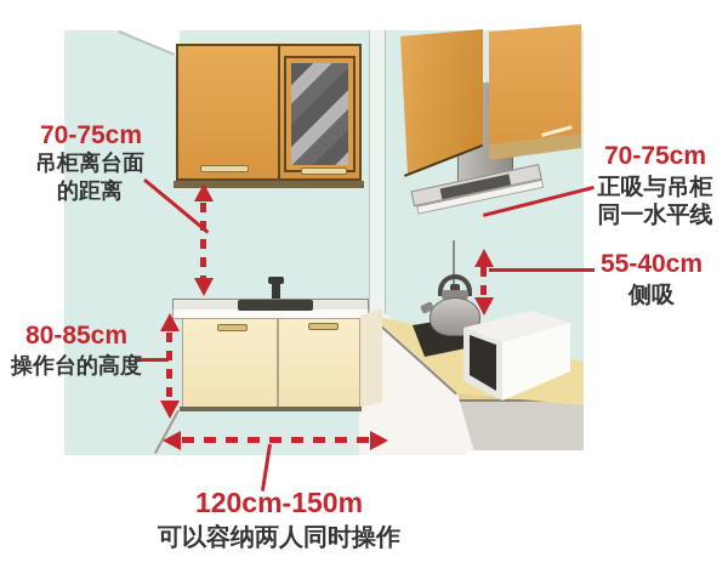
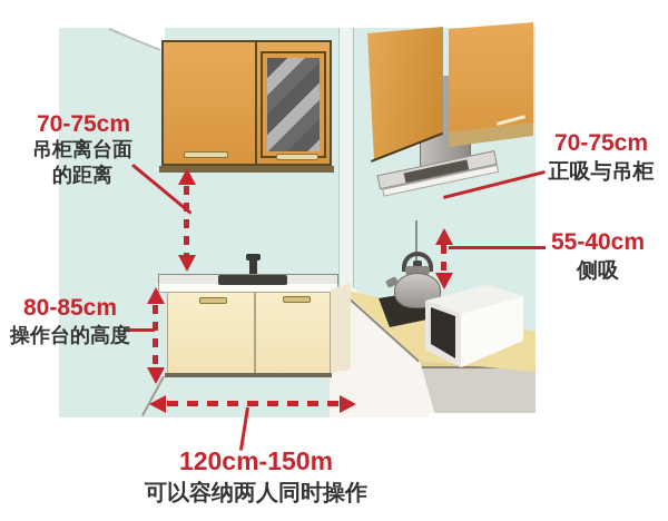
  70-75cm
  吊柜离台面
  的距离
  80-85cm
  操作台的高度
  70-75cm
  正吸与吊柜
- 同一水平线
  55-40cm
  侧吸
  120cm-150m
  可以容纳两人同时操作
